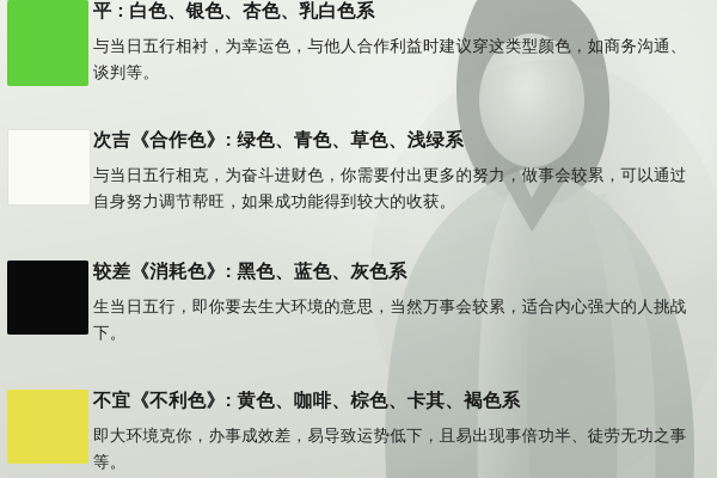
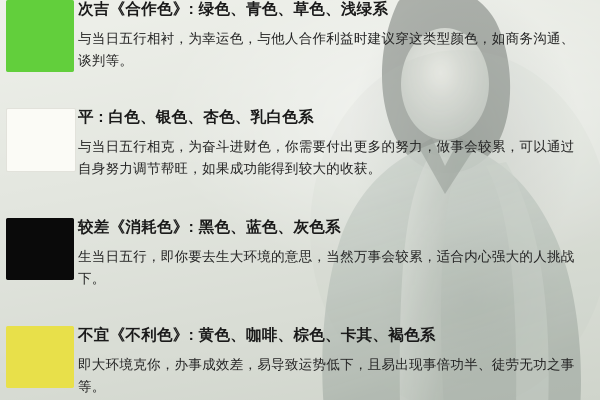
- 平 : 白色、银色、杏色、乳白色系
+ 次吉《合作色》: 绿色、青色、草色、浅绿系
  与当日五行相衬，为幸运色，与他人合作利益时建议穿这类型颜色，如商务沟通、谈判等。
- 次吉《合作色》: 绿色、青色、草色、浅绿系
+ 平 : 白色、银色、杏色、乳白色系
  与当日五行相克，为奋斗进财色，你需要付出更多的努力，做事会较累，可以通过自身努力调节帮旺，如果成功能得到较大的收获。
  较差《消耗色》: 黑色、蓝色、灰色系
  生当日五行，即你要去生大环境的意思，当然万事会较累，适合内心强大的人挑战下。
  不宜《不利色》: 黄色、咖啡、棕色、卡其、褐色系
  即大环境克你，办事成效差，易导致运势低下，且易出现事倍功半、徒劳无功之事等。
